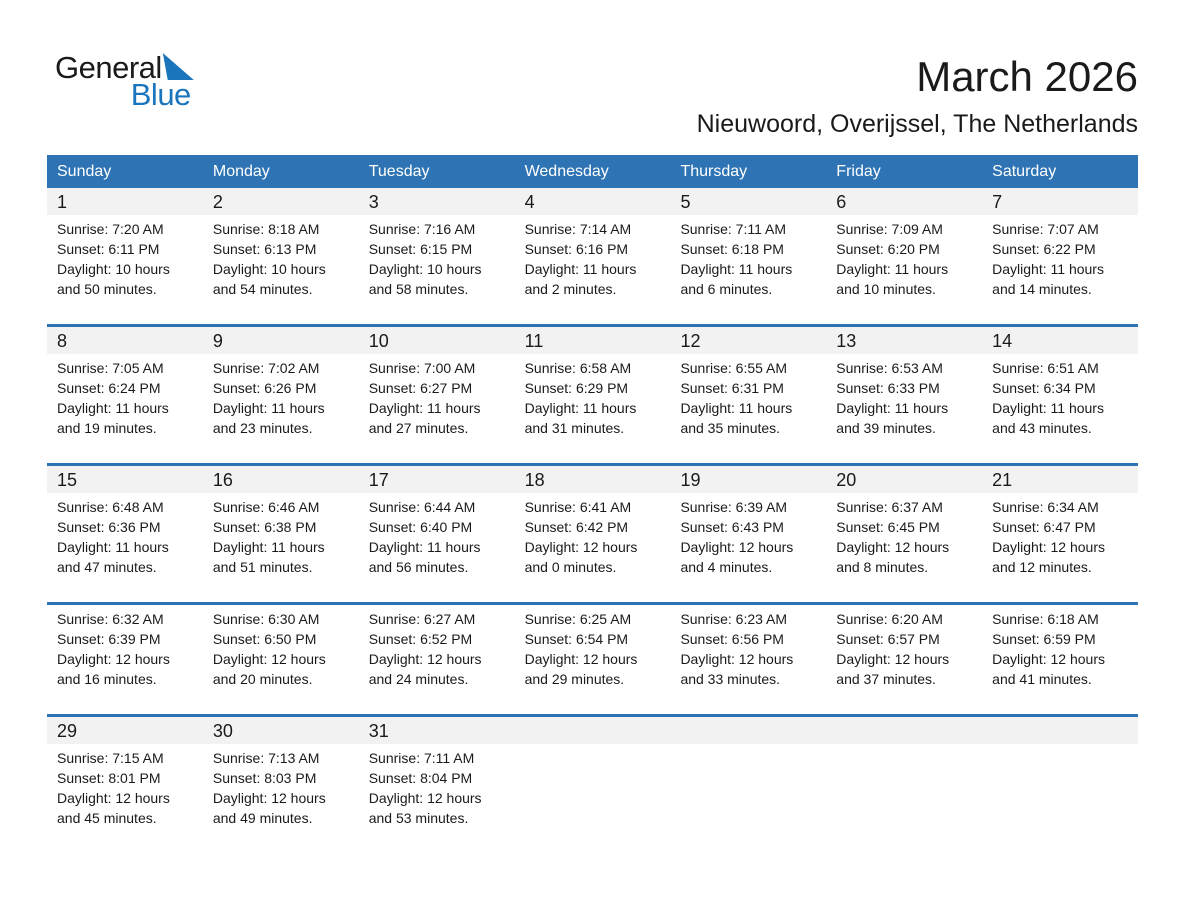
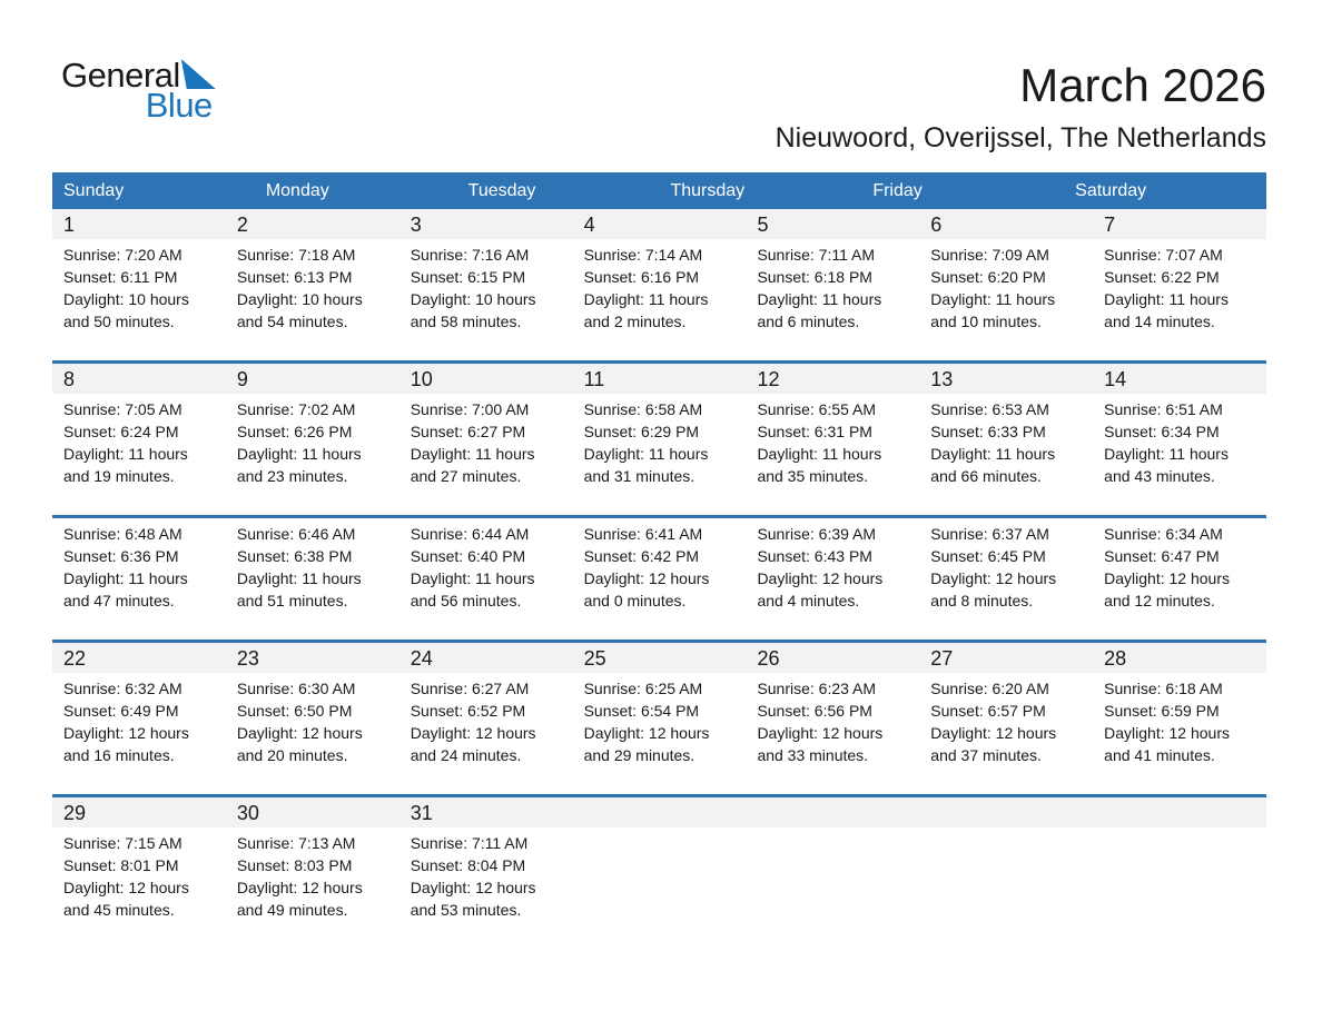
  General
  Blue
  March 2026
  Nieuwoord, Overijssel, The Netherlands
  Sunday
  Monday
  Tuesday
- Wednesday
  Thursday
  Friday
  Saturday
  1
  2
  3
  4
  5
  6
  7
  Sunrise: 7:20 AM
  Sunset: 6:11 PM
  Daylight: 10 hours
  and 50 minutes.
- Sunrise: 8:18 AM
+ Sunrise: 7:18 AM
  Sunset: 6:13 PM
  Daylight: 10 hours
  and 54 minutes.
  Sunrise: 7:16 AM
  Sunset: 6:15 PM
  Daylight: 10 hours
  and 58 minutes.
  Sunrise: 7:14 AM
  Sunset: 6:16 PM
  Daylight: 11 hours
  and 2 minutes.
  Sunrise: 7:11 AM
  Sunset: 6:18 PM
  Daylight: 11 hours
  and 6 minutes.
  Sunrise: 7:09 AM
  Sunset: 6:20 PM
  Daylight: 11 hours
  and 10 minutes.
  Sunrise: 7:07 AM
  Sunset: 6:22 PM
  Daylight: 11 hours
  and 14 minutes.
  8
  9
  10
  11
  12
  13
  14
  Sunrise: 7:05 AM
  Sunset: 6:24 PM
  Daylight: 11 hours
  and 19 minutes.
  Sunrise: 7:02 AM
  Sunset: 6:26 PM
  Daylight: 11 hours
  and 23 minutes.
  Sunrise: 7:00 AM
  Sunset: 6:27 PM
  Daylight: 11 hours
  and 27 minutes.
  Sunrise: 6:58 AM
  Sunset: 6:29 PM
  Daylight: 11 hours
  and 31 minutes.
  Sunrise: 6:55 AM
  Sunset: 6:31 PM
  Daylight: 11 hours
  and 35 minutes.
  Sunrise: 6:53 AM
  Sunset: 6:33 PM
  Daylight: 11 hours
- and 39 minutes.
+ and 66 minutes.
  Sunrise: 6:51 AM
  Sunset: 6:34 PM
  Daylight: 11 hours
  and 43 minutes.
- 15
- 16
- 17
- 18
- 19
- 20
- 21
  Sunrise: 6:48 AM
  Sunset: 6:36 PM
  Daylight: 11 hours
  and 47 minutes.
  Sunrise: 6:46 AM
  Sunset: 6:38 PM
  Daylight: 11 hours
  and 51 minutes.
  Sunrise: 6:44 AM
  Sunset: 6:40 PM
  Daylight: 11 hours
  and 56 minutes.
  Sunrise: 6:41 AM
  Sunset: 6:42 PM
  Daylight: 12 hours
  and 0 minutes.
  Sunrise: 6:39 AM
  Sunset: 6:43 PM
  Daylight: 12 hours
  and 4 minutes.
  Sunrise: 6:37 AM
  Sunset: 6:45 PM
  Daylight: 12 hours
  and 8 minutes.
  Sunrise: 6:34 AM
  Sunset: 6:47 PM
  Daylight: 12 hours
  and 12 minutes.
+ 22
+ 23
+ 24
+ 25
+ 26
+ 27
+ 28
  Sunrise: 6:32 AM
- Sunset: 6:39 PM
+ Sunset: 6:49 PM
  Daylight: 12 hours
  and 16 minutes.
  Sunrise: 6:30 AM
  Sunset: 6:50 PM
  Daylight: 12 hours
  and 20 minutes.
  Sunrise: 6:27 AM
  Sunset: 6:52 PM
  Daylight: 12 hours
  and 24 minutes.
  Sunrise: 6:25 AM
  Sunset: 6:54 PM
  Daylight: 12 hours
  and 29 minutes.
  Sunrise: 6:23 AM
  Sunset: 6:56 PM
  Daylight: 12 hours
  and 33 minutes.
  Sunrise: 6:20 AM
  Sunset: 6:57 PM
  Daylight: 12 hours
  and 37 minutes.
  Sunrise: 6:18 AM
  Sunset: 6:59 PM
  Daylight: 12 hours
  and 41 minutes.
  29
  30
  31
  Sunrise: 7:15 AM
  Sunset: 8:01 PM
  Daylight: 12 hours
  and 45 minutes.
  Sunrise: 7:13 AM
  Sunset: 8:03 PM
  Daylight: 12 hours
  and 49 minutes.
  Sunrise: 7:11 AM
  Sunset: 8:04 PM
  Daylight: 12 hours
  and 53 minutes.
